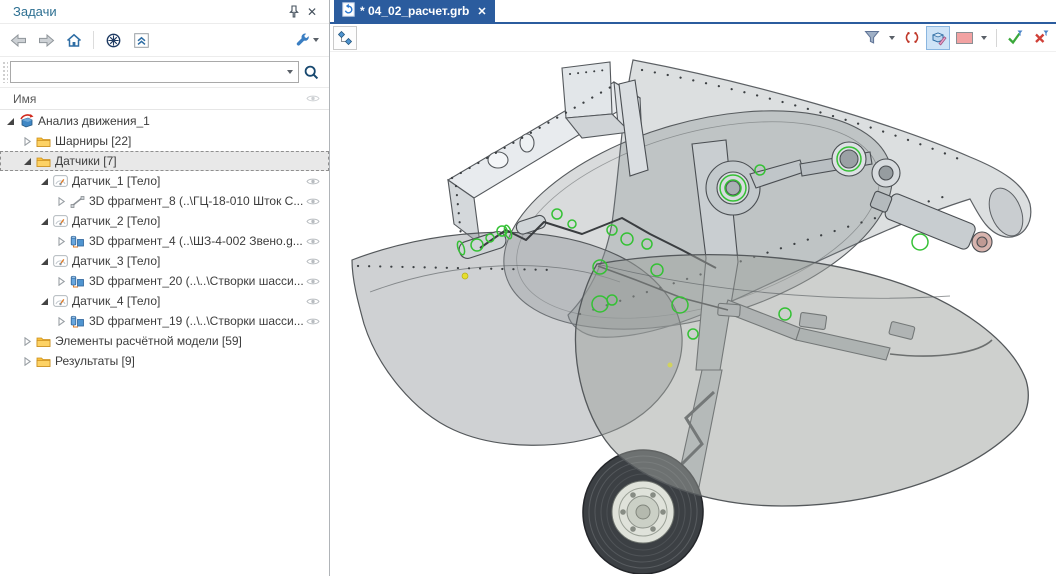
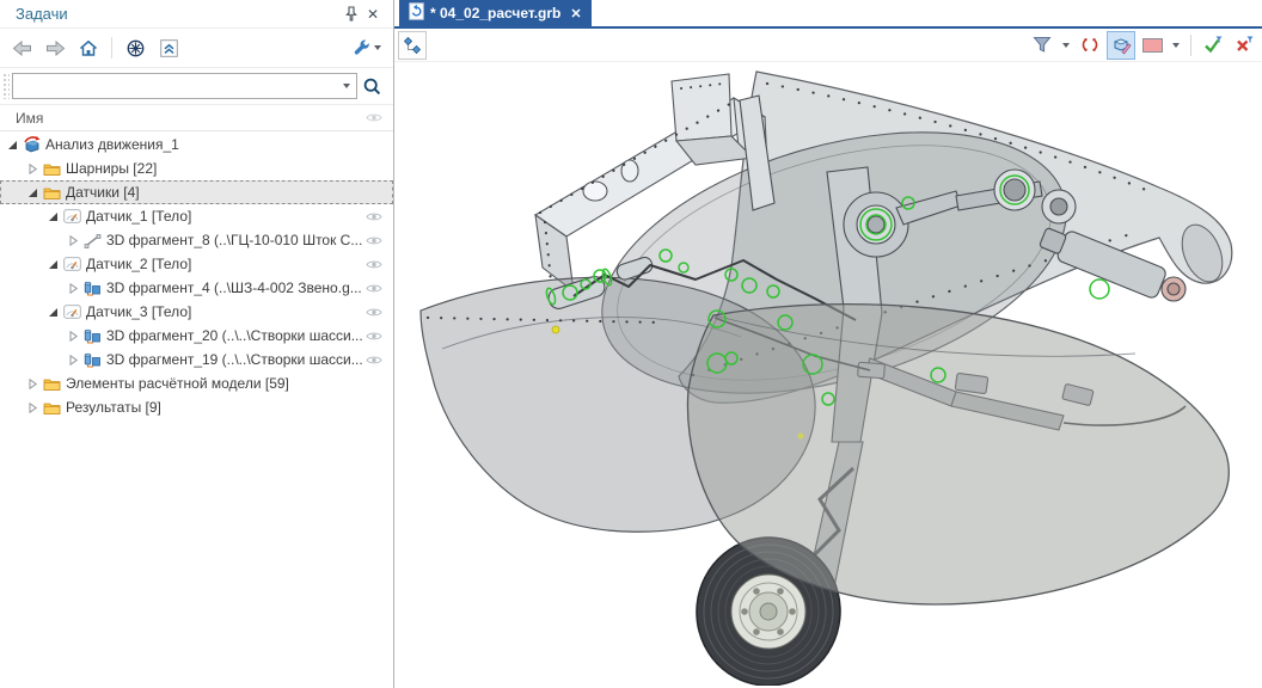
  Задачи
  ✕
  Имя
  Анализ движения_1
  Шарниры [22]
- Датчики [7]
+ Датчики [4]
  Датчик_1 [Тело]
- 3D фрагмент_8 (..\ГЦ-18-010 Шток С...
+ 3D фрагмент_8 (..\ГЦ-10-010 Шток С...
  Датчик_2 [Тело]
  3D фрагмент_4 (..\ШЗ-4-002 Звено.g...
  Датчик_3 [Тело]
  3D фрагмент_20 (..\..\Створки шасси...
- Датчик_4 [Тело]
  3D фрагмент_19 (..\..\Створки шасси...
  Элементы расчётной модели [59]
  Результаты [9]
  * 04_02_расчет.grb
  ✕
